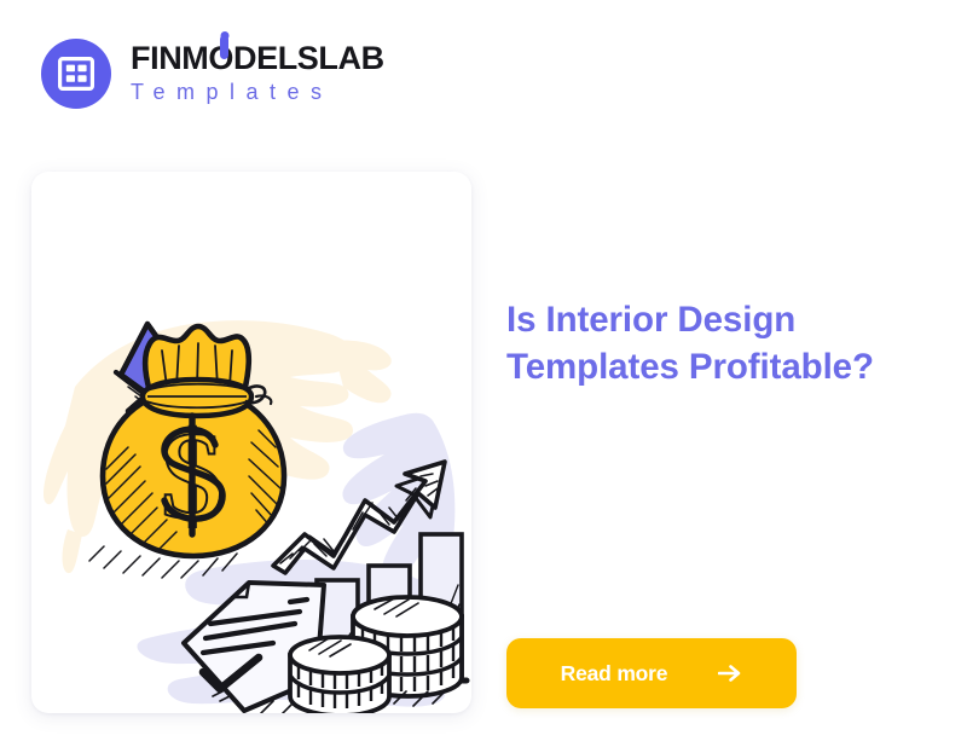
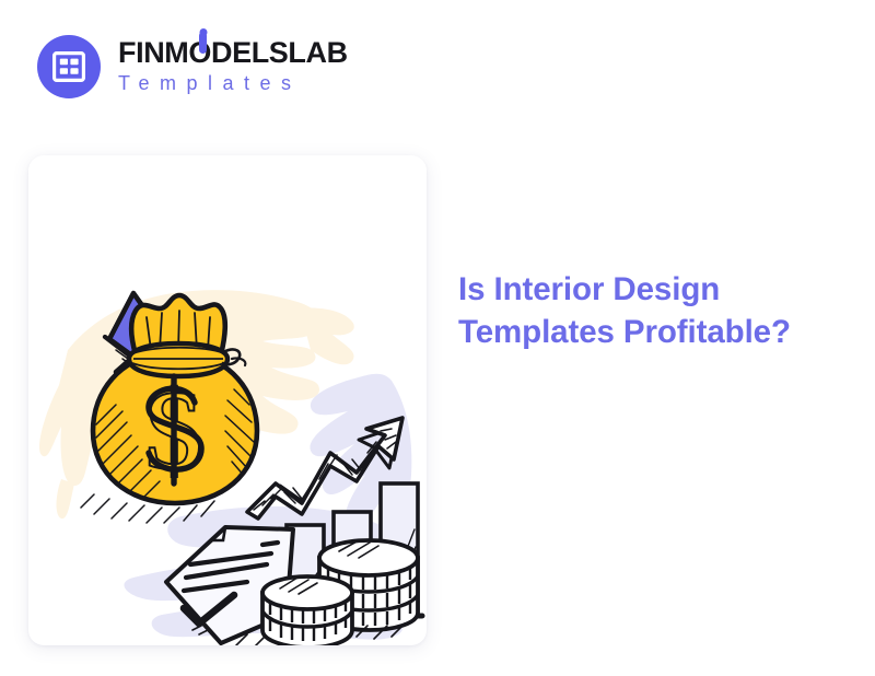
  FINMDELSLAB
  Templates
  Is Interior Design Templates Profitable?
- Read more
